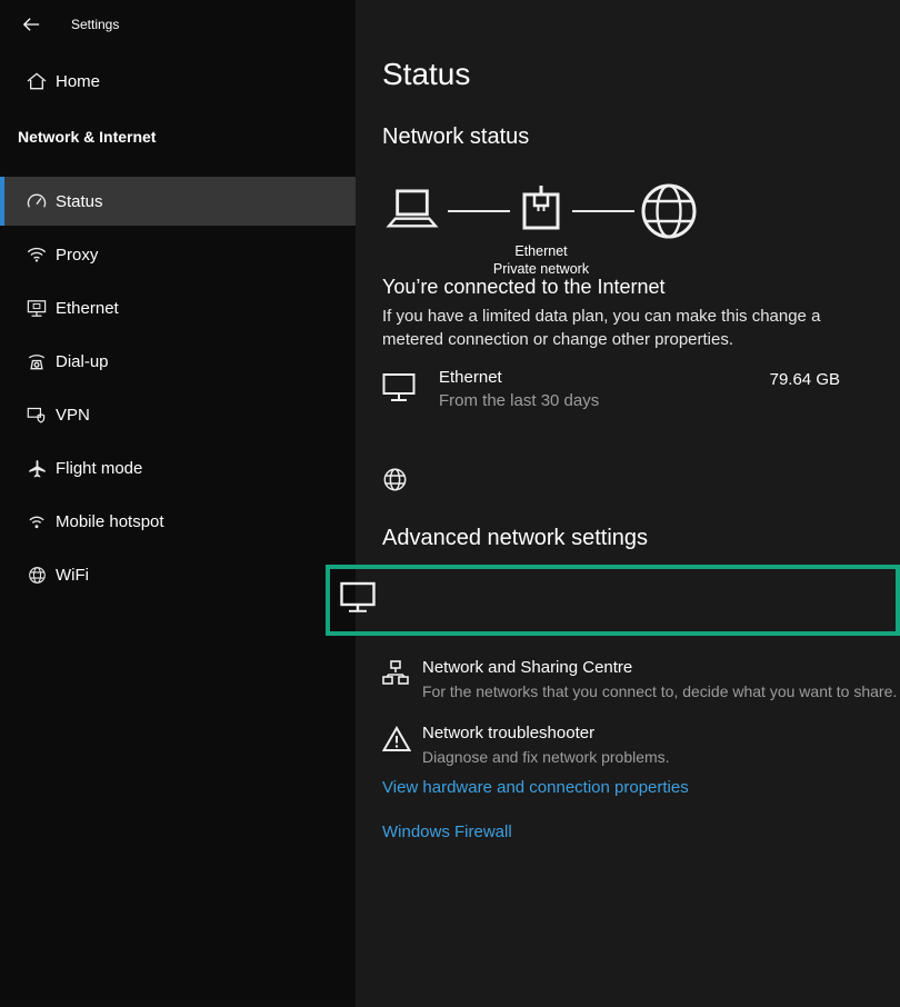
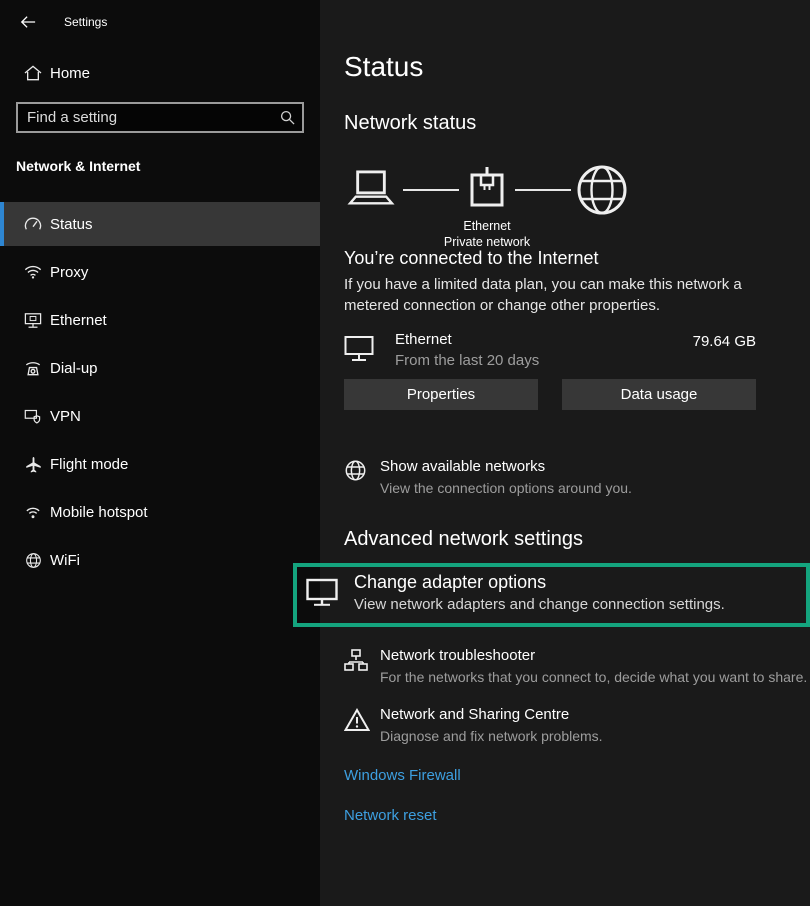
  Settings
  Home
+ Find a setting
  Network & Internet
  Status
  Proxy
  Ethernet
  Dial-up
  VPN
  Flight mode
  Mobile hotspot
  WiFi
  Status
  Network status
  Ethernet
  Private network
  You’re connected to the Internet
- If you have a limited data plan, you can make this change a metered connection or change other properties.
+ If you have a limited data plan, you can make this network a metered connection or change other properties.
  Ethernet
- From the last 30 days
+ From the last 20 days
  79.64 GB
+ Properties
+ Data usage
+ Show available networks
+ View the connection options around you.
  Advanced network settings
+ Change adapter options
+ View network adapters and change connection settings.
- Network and Sharing Centre
+ Network troubleshooter
  For the networks that you connect to, decide what you want to share.
- Network troubleshooter
+ Network and Sharing Centre
  Diagnose and fix network problems.
- View hardware and connection properties
  Windows Firewall
+ Network reset
